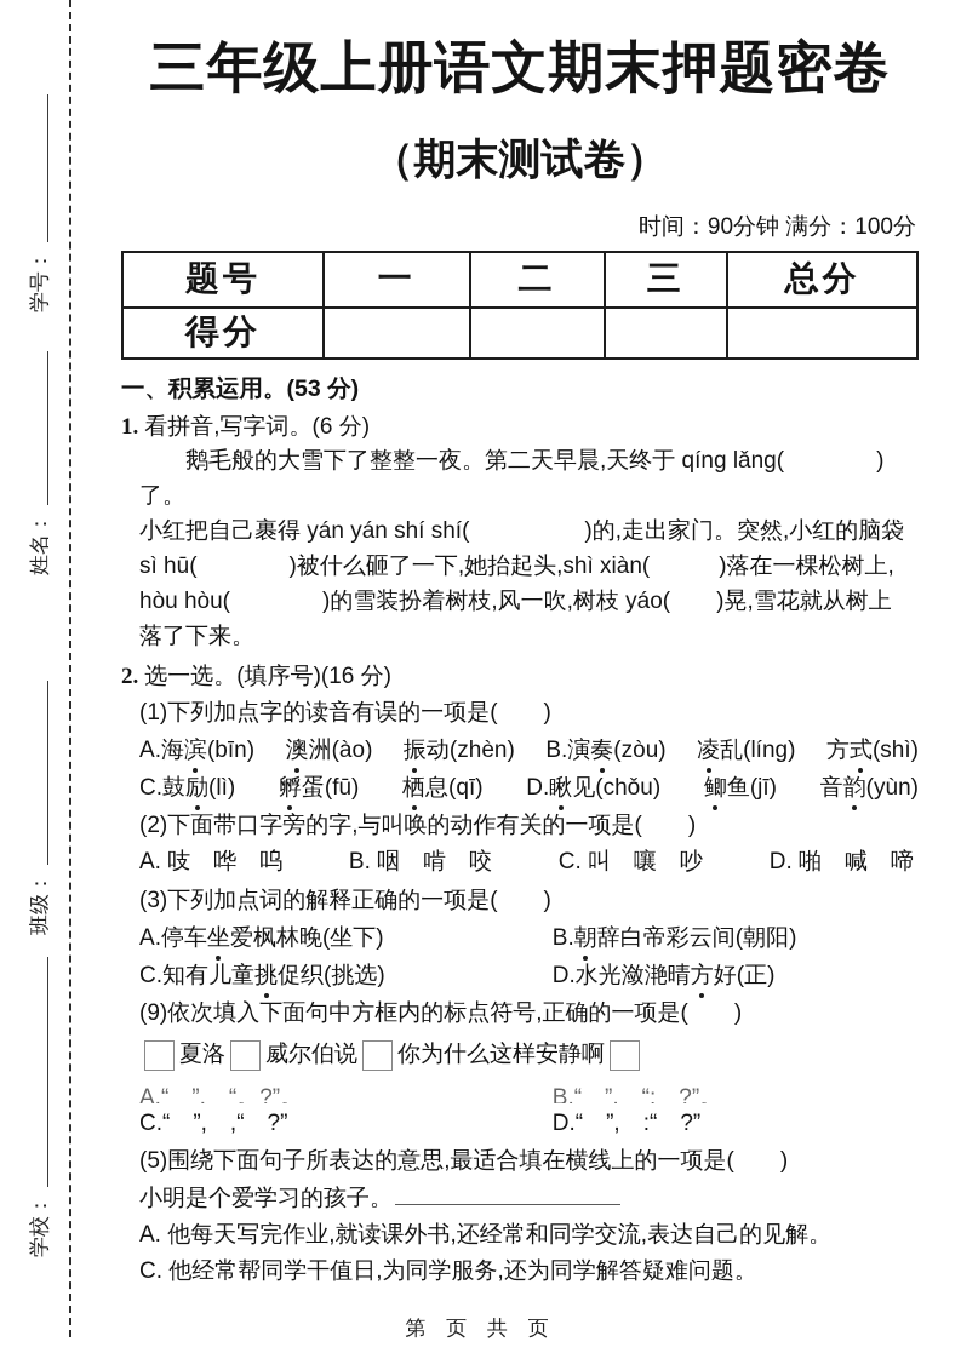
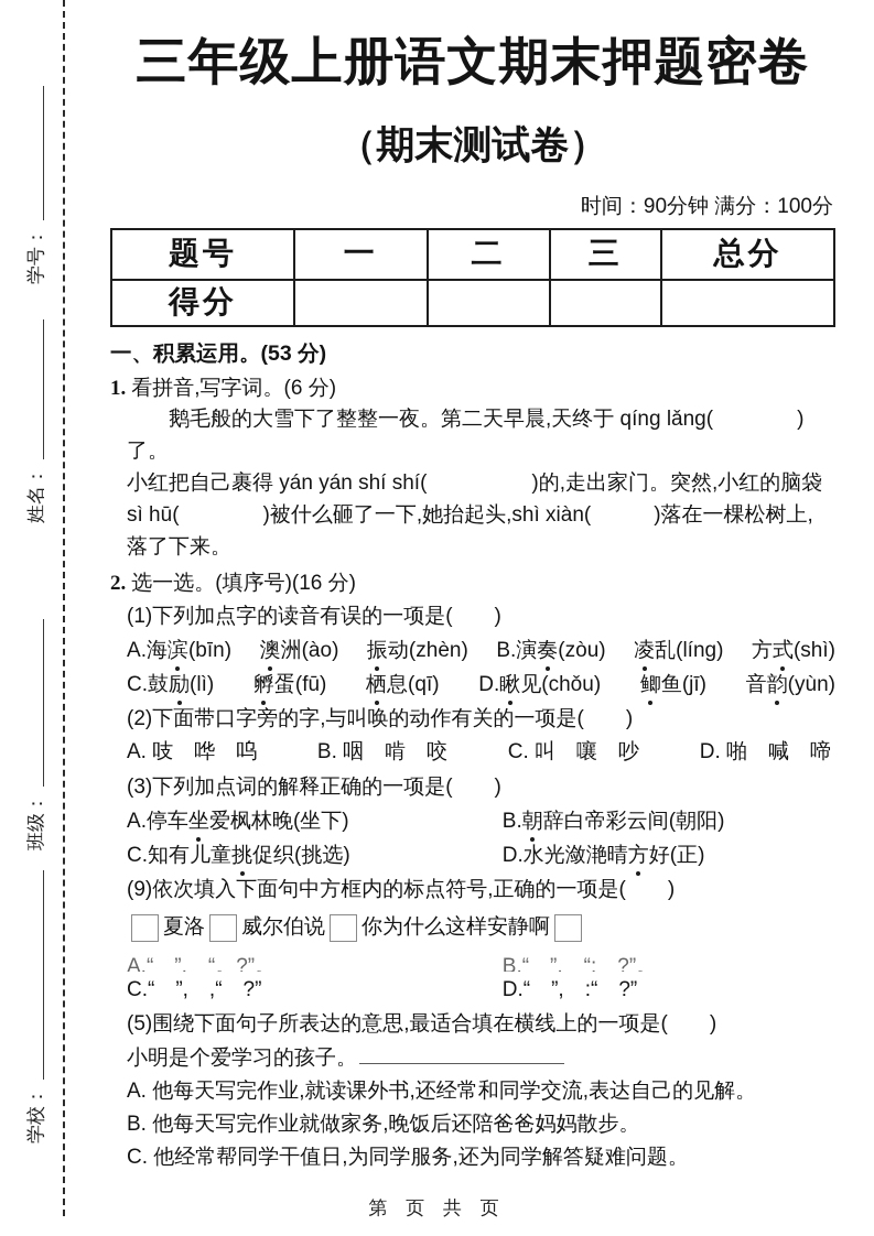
  三年级上册语文期末押题密卷
  （期末测试卷）
  时间：90分钟 满分：100分
  题号	一	二	三	总分
  得分
  一、积累运用。(53 分)
  1. 看拼音,写字词。(6 分)
  鹅毛般的大雪下了整整一夜。第二天早晨,天终于 qíng lǎng( )了。
  小红把自己裹得 yán yán shí shí( )的,走出家门。突然,小红的脑袋
  sì hū( )被什么砸了一下,她抬起头,shì xiàn( )落在一棵松树上,
- hòu hòu( )的雪装扮着树枝,风一吹,树枝 yáo( )晃,雪花就从树上
  落了下来。
  2. 选一选。(填序号)(16 分)
  (1)下列加点字的读音有误的一项是( )
  A. 海滨(bīn)
  澳洲(ào)
  振动(zhèn)
  B. 演奏(zòu)
  凌乱(líng)
  方式(shì)
  C. 鼓励(lì)
  孵蛋(fū)
  栖息(qī)
  D. 瞅见(chǒu)
  鲫鱼(jī)
  音韵(yùn)
  (2)下面带口字旁的字,与叫唤的动作有关的一项是( )
  A. 吱 哗 呜
  B. 咽 啃 咬
  C. 叫 嚷 吵
  D. 啪 喊 啼
  (3)下列加点词的解释正确的一项是( )
  A. 停车坐爱枫林晚(坐下)
  B. 朝辞白帝彩云间(朝阳)
  C. 知有儿童挑促织(挑选)
  D. 水光潋滟晴方好(正)
  (9)依次填入下面句中方框内的标点符号,正确的一项是( )
  夏洛
  威尔伯说
  你为什么这样安静啊
  A.“ ”, “。?”。
  B.“ ”, “: ?”。
  C.“ ”, ,“ ?”
  D.“ ”, :“ ?”
  (5)围绕下面句子所表达的意思,最适合填在横线上的一项是( )
  小明是个爱学习的孩子。
  A. 他每天写完作业,就读课外书,还经常和同学交流,表达自己的见解。
+ B. 他每天写完作业就做家务,晚饭后还陪爸爸妈妈散步。
  C. 他经常帮同学干值日,为同学服务,还为同学解答疑难问题。
  第 页 共 页
